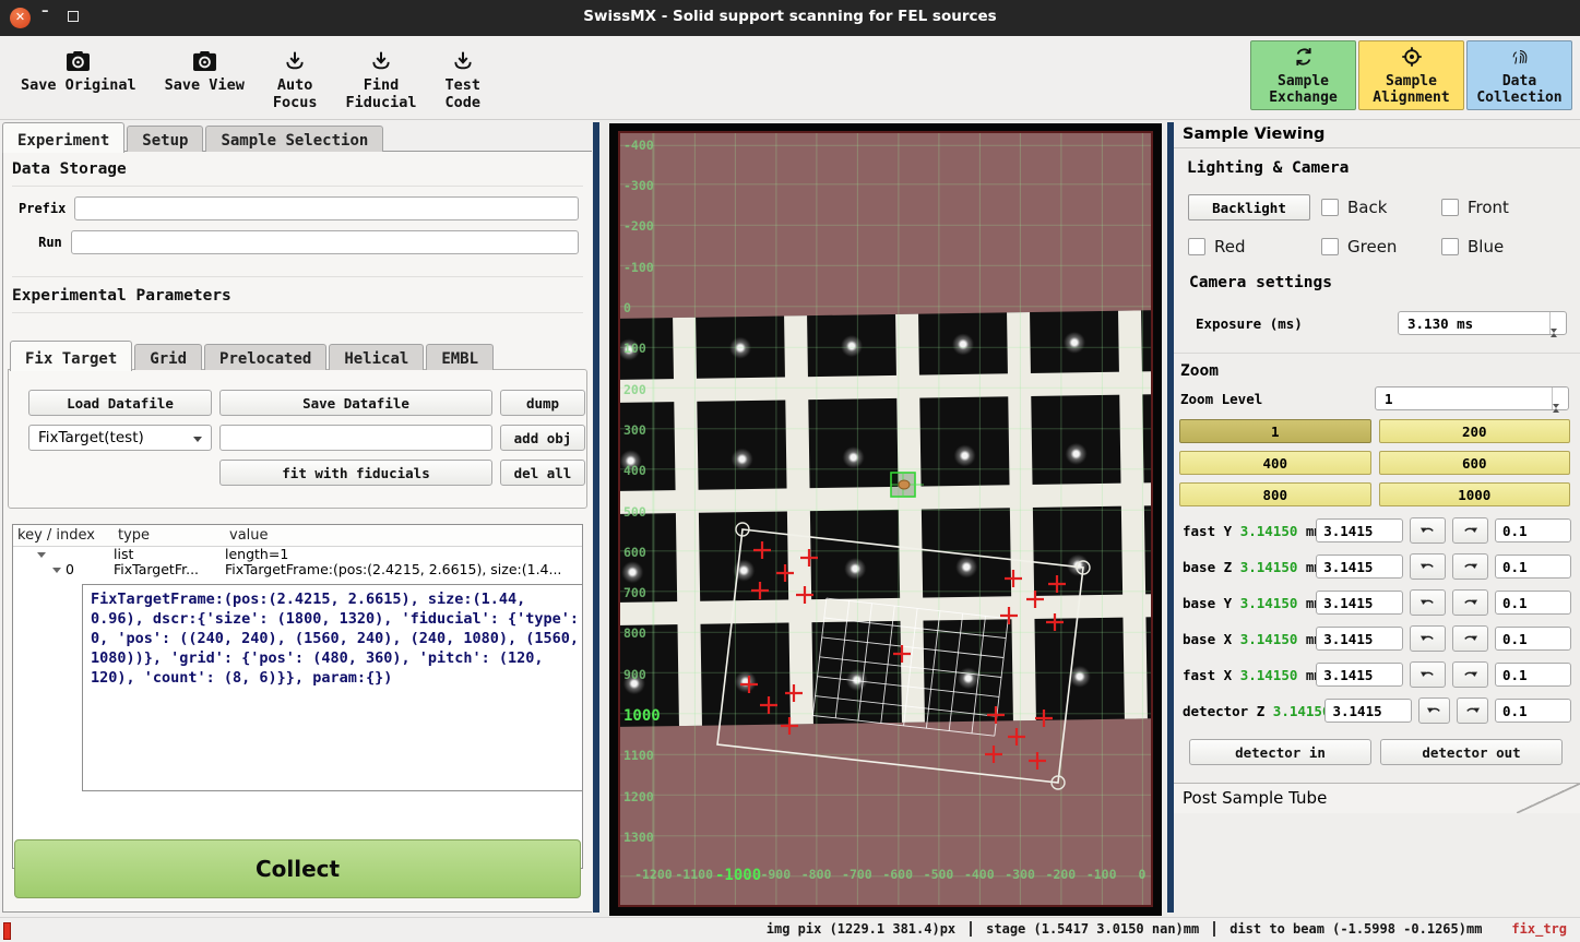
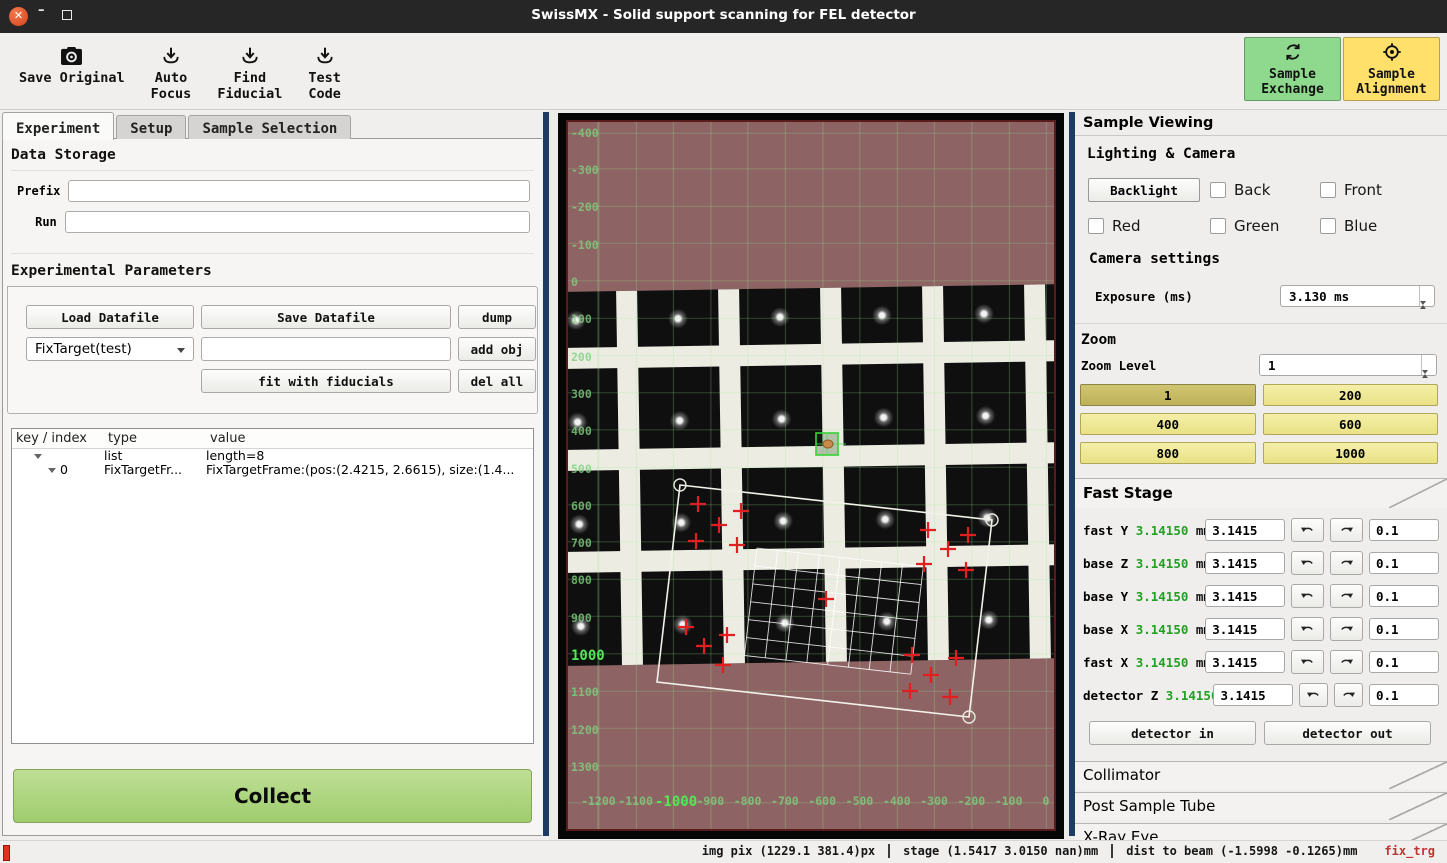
  ✕
  –
- SwissMX - Solid support scanning for FEL sources
+ SwissMX - Solid support scanning for FEL detector
  Save Original
- Save View
  Auto
  Focus
  Find
  Fiducial
  Test
  Code
  Sample
  Exchange
  Sample
  Alignment
- Data
- Collection
  Experiment
  Setup
  Sample Selection
  Data Storage
  Prefix
  Run
  Experimental Parameters
- Fix Target
- Grid
- Prelocated
- Helical
- EMBL
  Load Datafile
  Save Datafile
  dump
  FixTarget(test)
  add obj
  fit with fiducials
  del all
  key / index
  type
  value
  list
- length=1
+ length=8
  0
  FixTargetFr...
  FixTargetFrame:(pos:(2.4215, 2.6615), size:(1.4...
- FixTargetFrame:(pos:(2.4215, 2.6615), size:(1.44, 0.96), dscr:{'size': (1800, 1320), 'fiducial': {'type': 0, 'pos': ((240, 240), (1560, 240), (240, 1080), (1560, 1080))}, 'grid': {'pos': (480, 360), 'pitch': (120, 120), 'count': (8, 6)}}, param:{})
  Collect
  -400
  -300
  -200
  -100
  0
  100
  200
  300
  400
  500
  600
  700
  800
  900
  1000
  1100
  1200
  1300
  -1200
  -1100
  -100
  -900
  -800
  -700
  -600
  -500
  -400
  -300
  -200
  -100
  0
  Sample Viewing
  Lighting & Camera
  Backlight
  Back
  Front
  Red
  Green
  Blue
  Camera settings
  Exposure (ms)
  3.130 ms
  Zoom
  Zoom Level
  1
  1
  200
  400
  600
  800
  1000
+ Fast Stage
  fast Y 3.14150 m
  3.1415
  0.1
  base Z 3.14150 m
  3.1415
  0.1
  base Y 3.14150 m
  3.1415
  0.1
  base X 3.14150 m
  3.1415
  0.1
  fast X 3.14150 m
  3.1415
  0.1
  detector Z 3.1415
  3.1415
  0.1
  detector in
  detector out
+ Collimator
  Post Sample Tube
+ X-Ray Eye
  img pix (1229.1 381.4)px
  stage (1.5417 3.0150 nan)mm
  dist to beam (-1.5998 -0.1265)mm
  fix_trg
